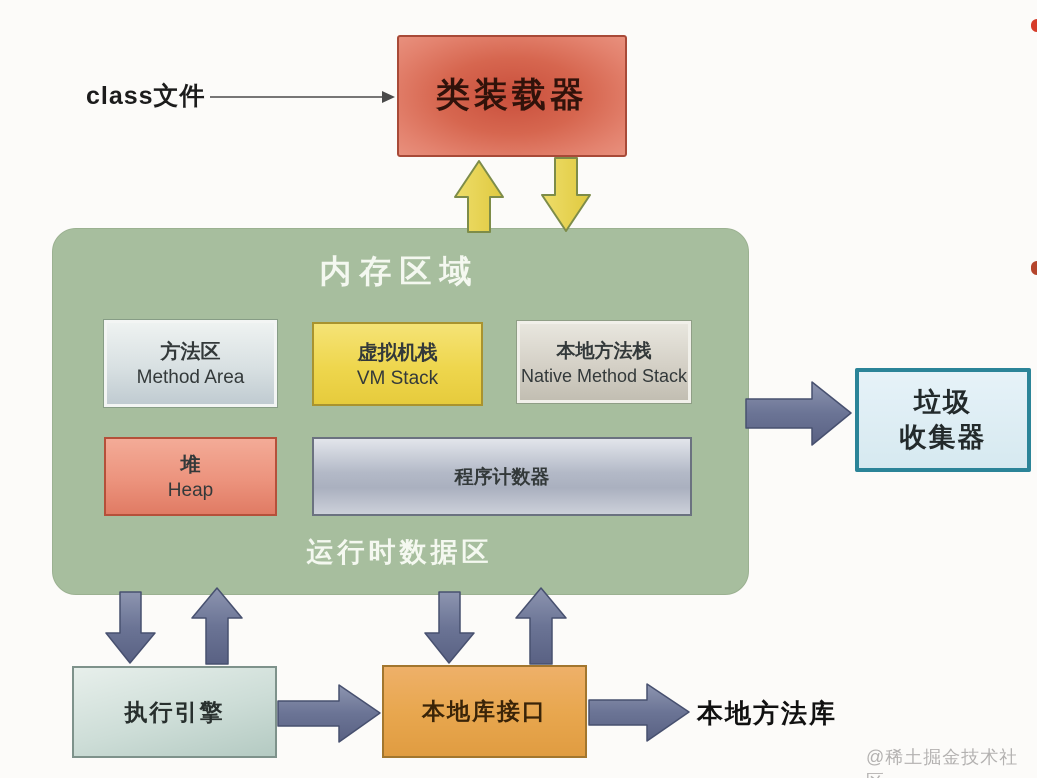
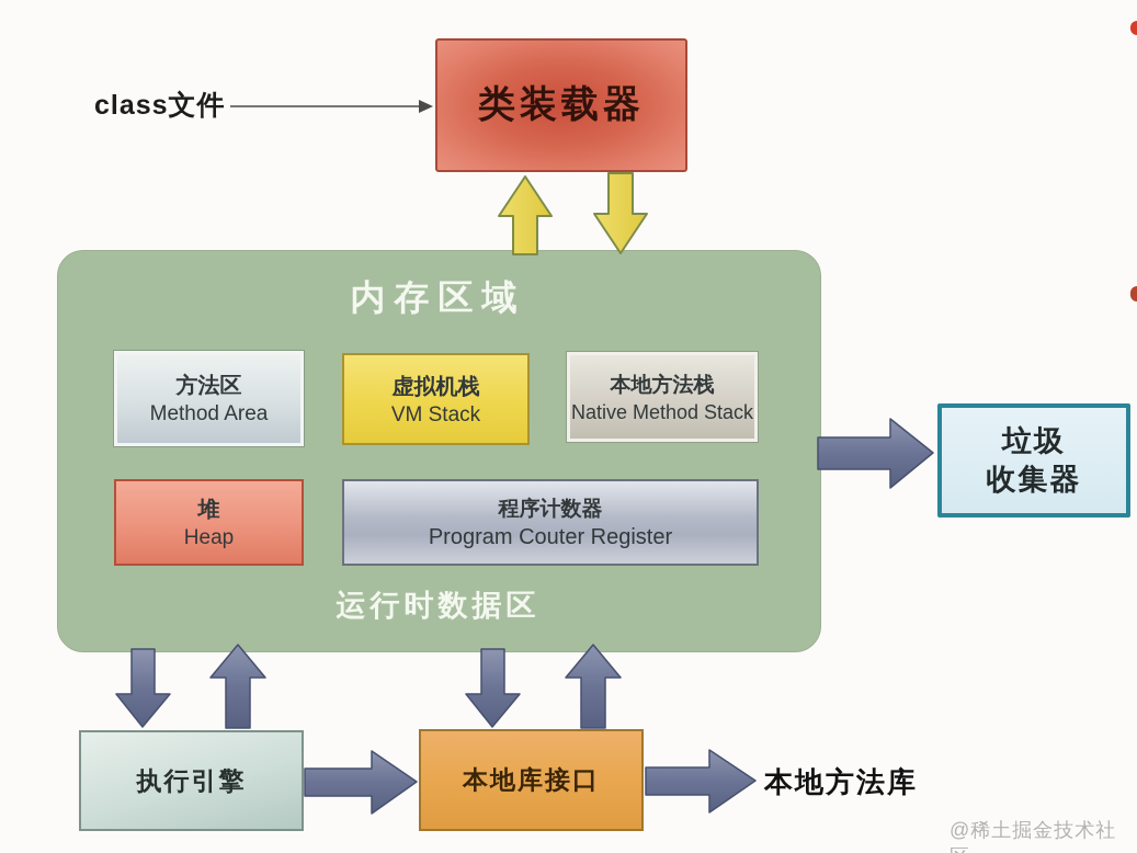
  class文件
  类装载器
  内存区域
  方法区
  Method Area
  虚拟机栈
  VM Stack
  本地方法栈
  Native Method Stack
  堆
  Heap
  程序计数器
+ Program Couter Register
  运行时数据区
  垃圾
  收集器
  执行引擎
  本地库接口
  本地方法库
  @稀土掘金技术社
